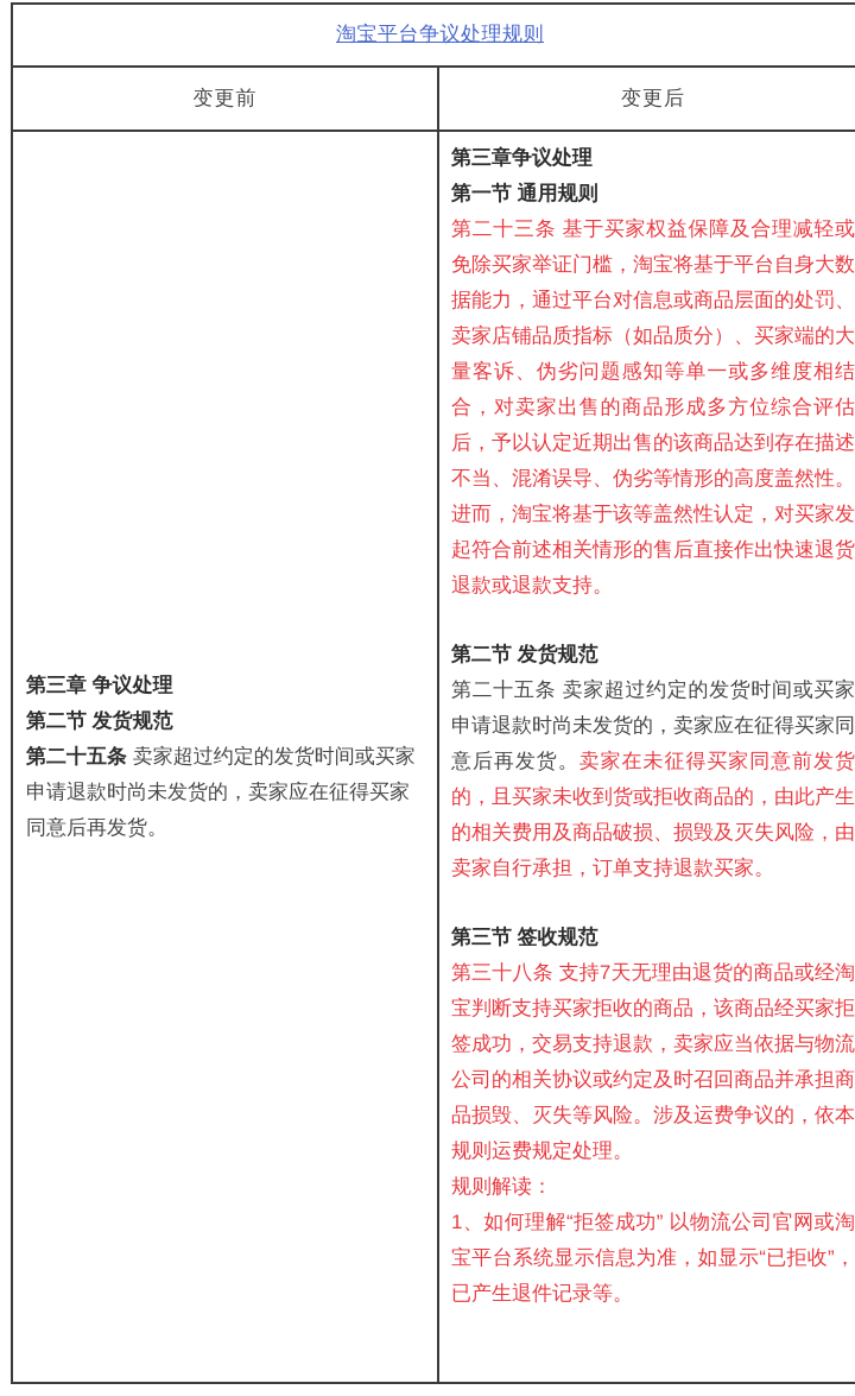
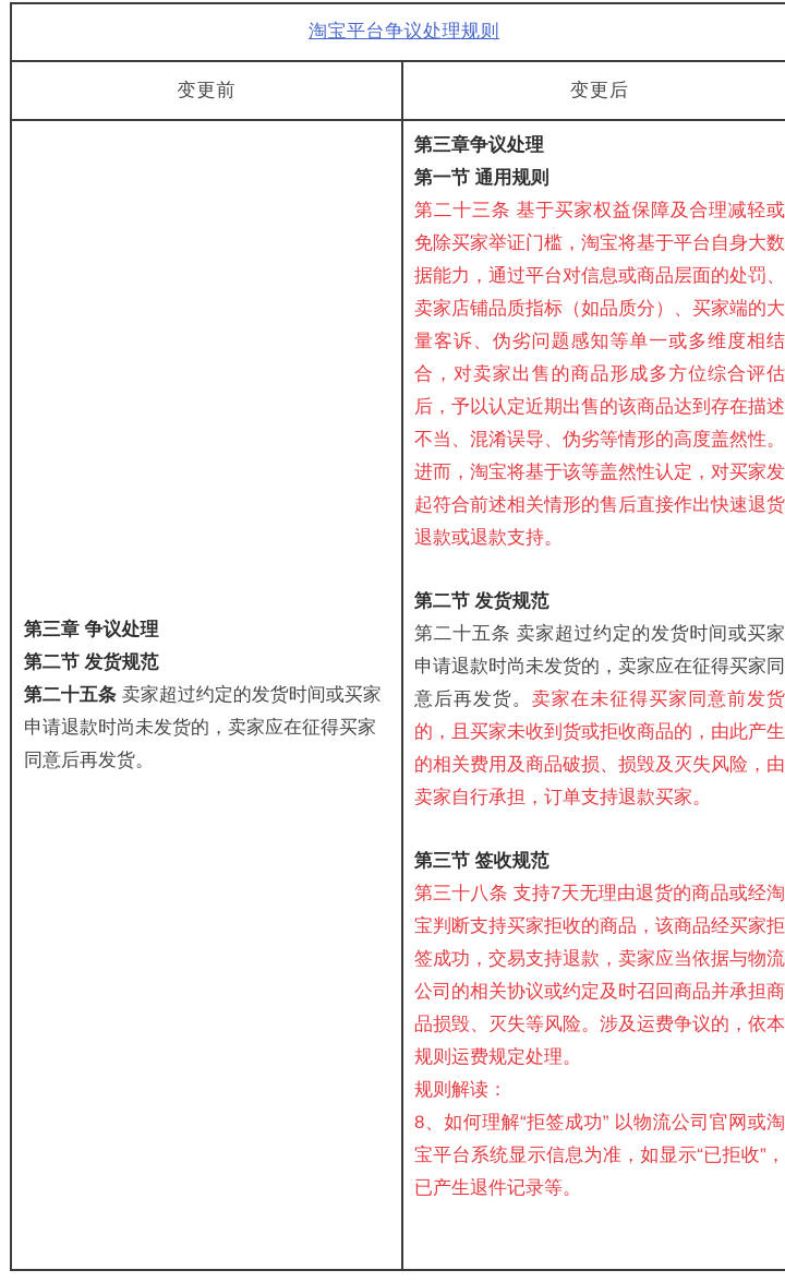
  淘宝平台争议处理规则
  变更前	变更后
- 第三章 争议处理 第二节 发货规范 第二十五条 卖家超过约定的发货时间或买家申请退款时尚未发货的，卖家应在征得买家同意后再发货。	第三章争议处理 第一节 通用规则 第二十三条 基于买家权益保障及合理减轻或免除买家举证门槛，淘宝将基于平台自身大数据能力，通过平台对信息或商品层面的处罚、卖家店铺品质指标（如品质分）、买家端的大量客诉、伪劣问题感知等单一或多维度相结合，对卖家出售的商品形成多方位综合评估后，予以认定近期出售的该商品达到存在描述不当、混淆误导、伪劣等情形的高度盖然性。进而，淘宝将基于该等盖然性认定，对买家发起符合前述相关情形的售后直接作出快速退货退款或退款支持。 第二节 发货规范 第二十五条 卖家超过约定的发货时间或买家申请退款时尚未发货的，卖家应在征得买家同意后再发货。卖家在未征得买家同意前发货的，且买家未收到货或拒收商品的，由此产生的相关费用及商品破损、损毁及灭失风险，由卖家自行承担，订单支持退款买家。 第三节 签收规范 第三十八条 支持7天无理由退货的商品或经淘宝判断支持买家拒收的商品，该商品经买家拒签成功，交易支持退款，卖家应当依据与物流公司的相关协议或约定及时召回商品并承担商品损毁、灭失等风险。涉及运费争议的，依本规则运费规定处理。 规则解读： 1、如何理解“拒签成功” 以物流公司官网或淘宝平台系统显示信息为准，如显示“已拒收”，已产生退件记录等。
+ 第三章 争议处理 第二节 发货规范 第二十五条 卖家超过约定的发货时间或买家申请退款时尚未发货的，卖家应在征得买家同意后再发货。	第三章争议处理 第一节 通用规则 第二十三条 基于买家权益保障及合理减轻或免除买家举证门槛，淘宝将基于平台自身大数据能力，通过平台对信息或商品层面的处罚、卖家店铺品质指标（如品质分）、买家端的大量客诉、伪劣问题感知等单一或多维度相结合，对卖家出售的商品形成多方位综合评估后，予以认定近期出售的该商品达到存在描述不当、混淆误导、伪劣等情形的高度盖然性。进而，淘宝将基于该等盖然性认定，对买家发起符合前述相关情形的售后直接作出快速退货退款或退款支持。 第二节 发货规范 第二十五条 卖家超过约定的发货时间或买家申请退款时尚未发货的，卖家应在征得买家同意后再发货。卖家在未征得买家同意前发货的，且买家未收到货或拒收商品的，由此产生的相关费用及商品破损、损毁及灭失风险，由卖家自行承担，订单支持退款买家。 第三节 签收规范 第三十八条 支持7天无理由退货的商品或经淘宝判断支持买家拒收的商品，该商品经买家拒签成功，交易支持退款，卖家应当依据与物流公司的相关协议或约定及时召回商品并承担商品损毁、灭失等风险。涉及运费争议的，依本规则运费规定处理。 规则解读： 8、如何理解“拒签成功” 以物流公司官网或淘宝平台系统显示信息为准，如显示“已拒收”，已产生退件记录等。
